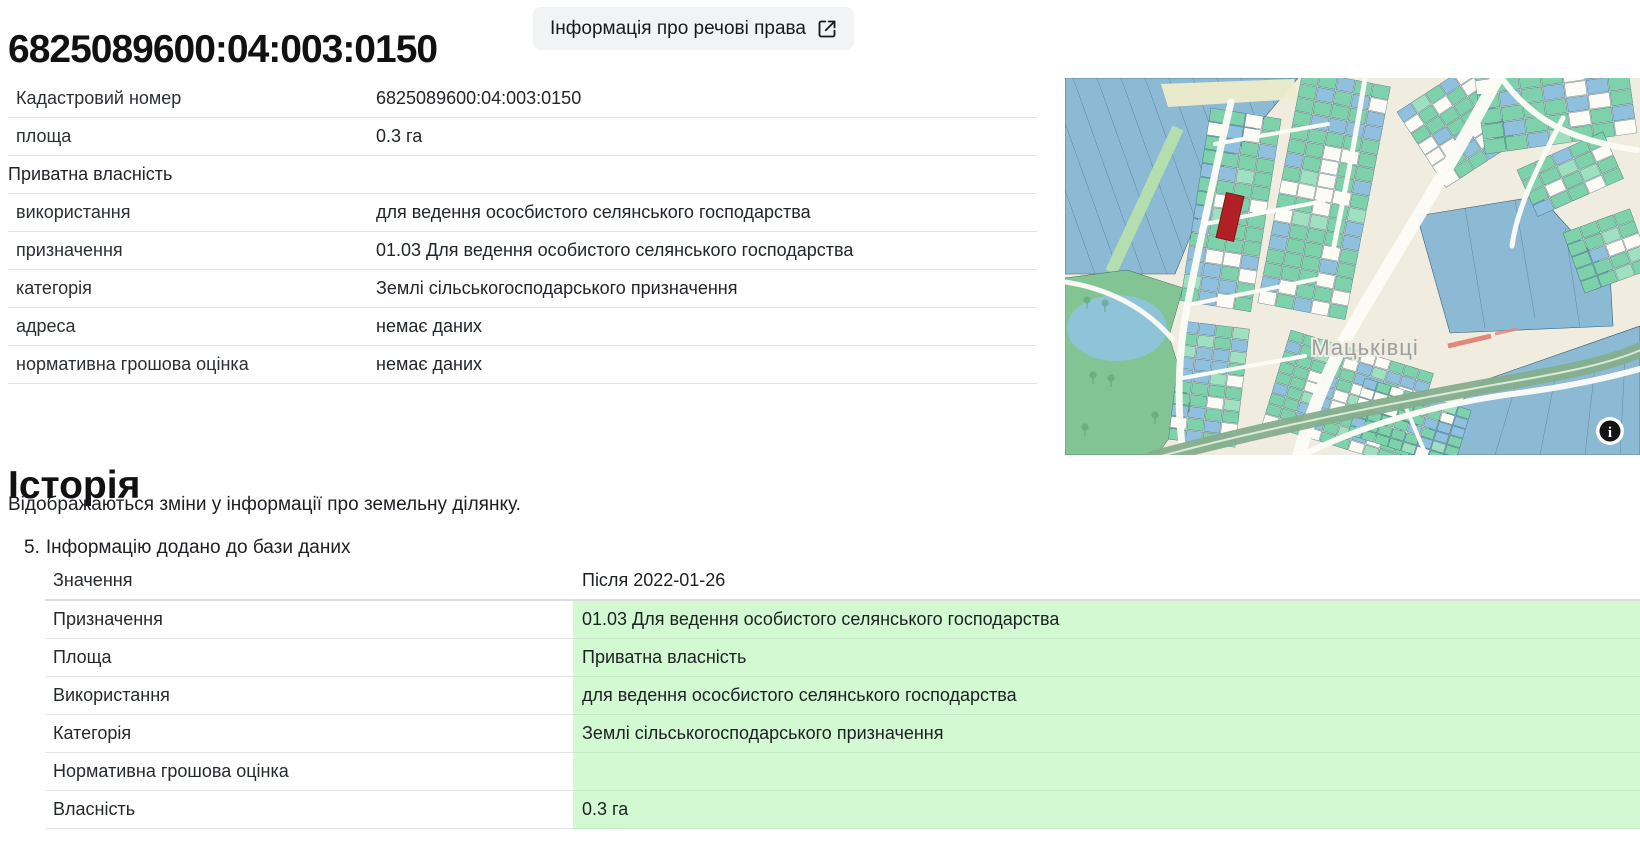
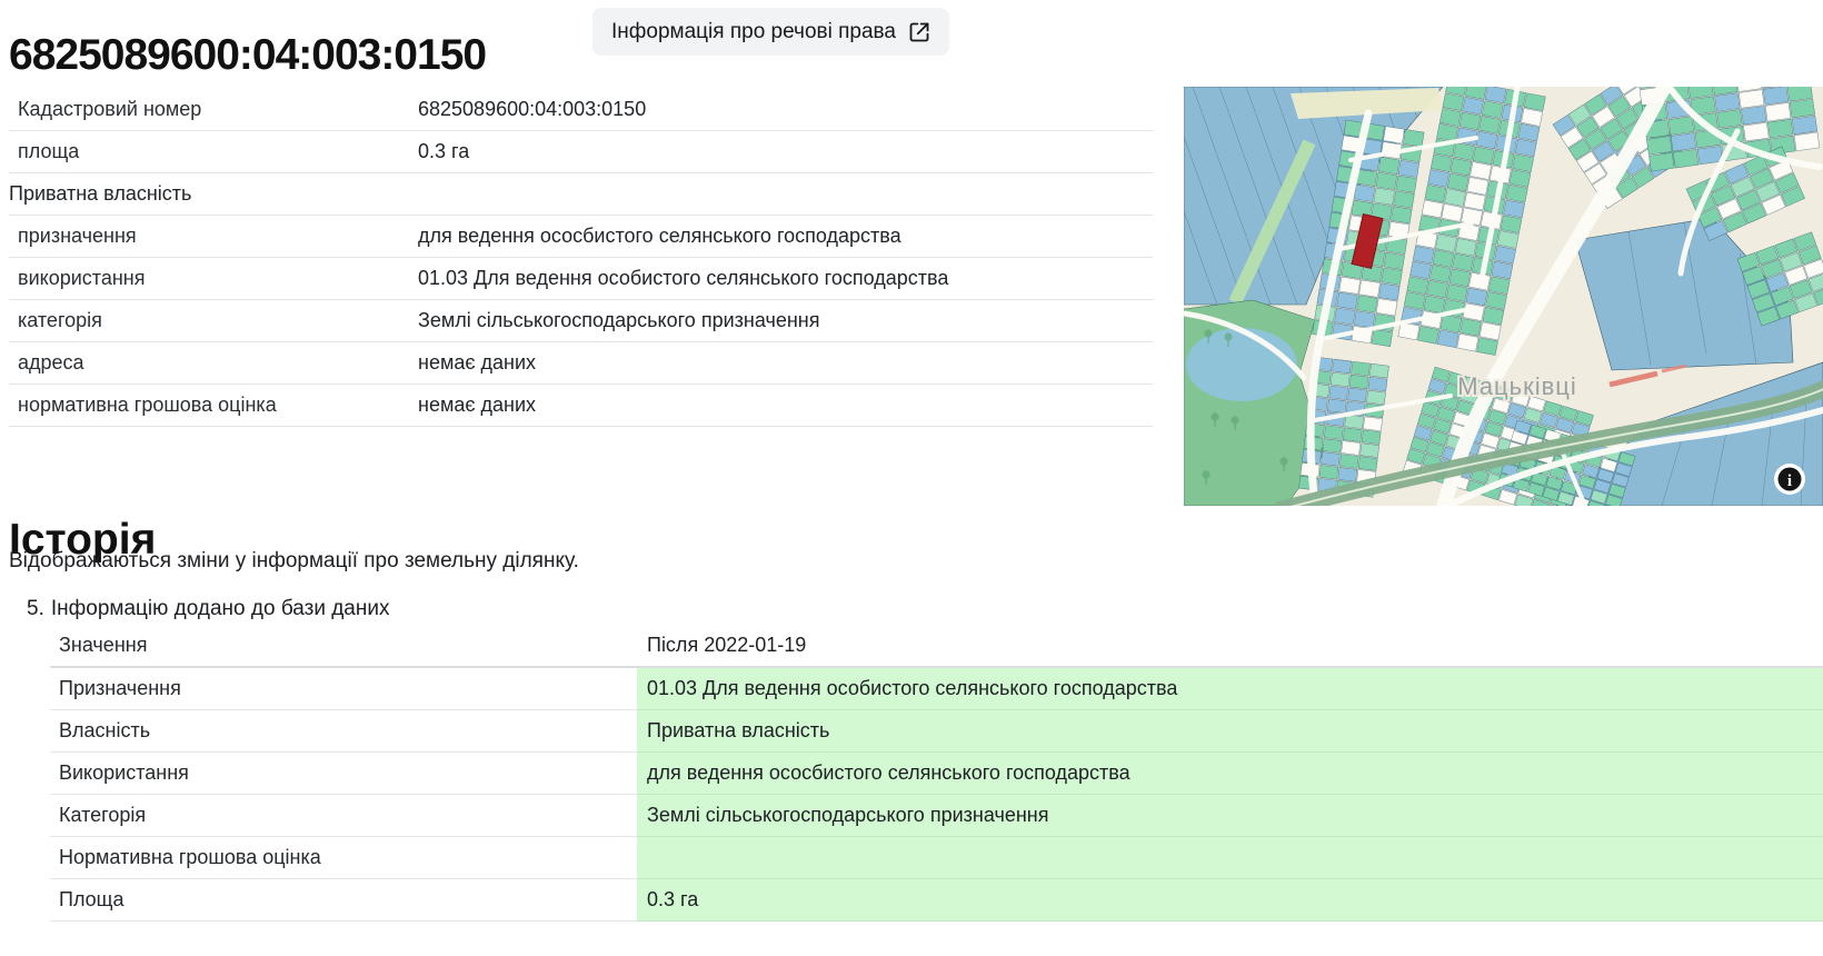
  6825089600:04:003:0150
  Інформація про речові права
  Кадастровий номер
  6825089600:04:003:0150
  площа
  0.3 га
  Приватна власність
- використання
+ призначення
  для ведення ососбистого селянського господарства
- призначення
+ використання
  01.03 Для ведення особистого селянського господарства
  категорія
  Землі сільськогосподарського призначення
  адреса
  немає даних
  нормативна грошова оцінка
  немає даних
  Мацьківці
  i
  Історія
  Відображаються зміни у інформації про земельну ділянку.
  5. Інформацію додано до бази даних
  Значення
- Після 2022-01-26
+ Після 2022-01-19
  Призначення
  01.03 Для ведення особистого селянського господарства
- Площа
+ Власність
  Приватна власність
  Використання
  для ведення ососбистого селянського господарства
  Категорія
  Землі сільськогосподарського призначення
  Нормативна грошова оцінка
- Власність
+ Площа
  0.3 га
